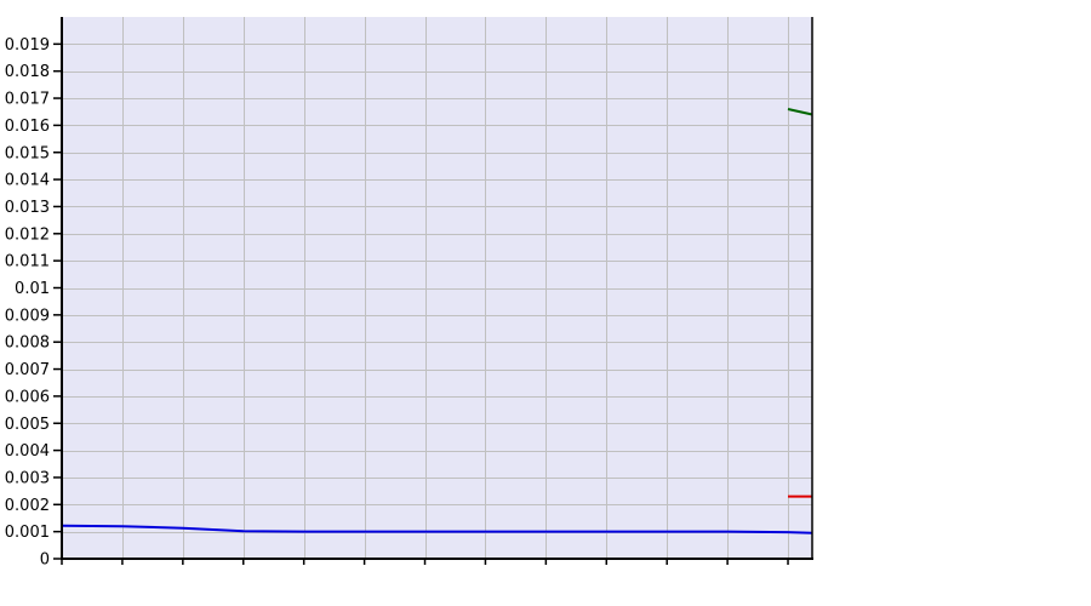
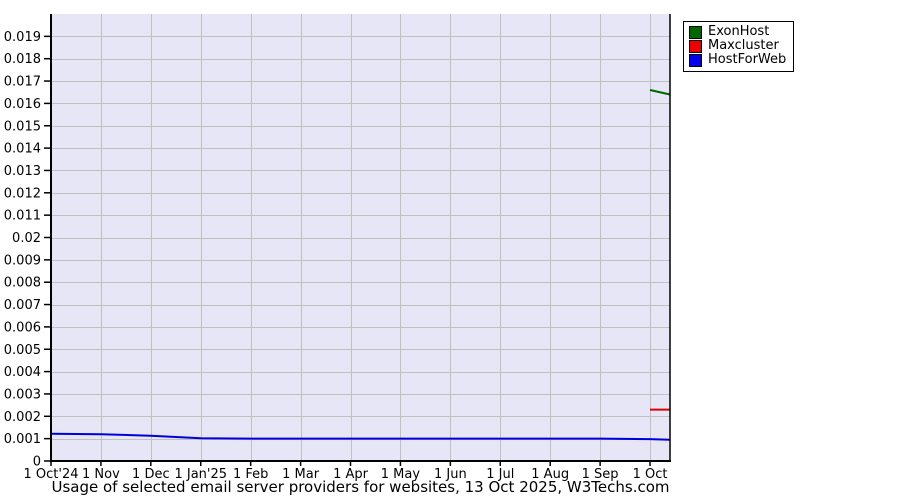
  0
  0.001
  0.002
  0.003
  0.004
  0.005
  0.006
  0.007
  0.008
  0.009
- 0.01
+ 0.02
  0.011
  0.012
  0.013
  0.014
  0.015
  0.016
  0.017
  0.018
  0.019
+ 1 Oct'24
+ 1 Nov
+ 1 Dec
+ 1 Jan'25
+ 1 Feb
+ 1 Mar
+ 1 Apr
+ 1 May
+ 1 Jun
+ 1 Jul
+ 1 Aug
+ 1 Sep
+ 1 Oct
+ ExonHost
+ Maxcluster
+ HostForWeb
+ Usage of selected email server providers for websites, 13 Oct 2025, W3Techs.com
